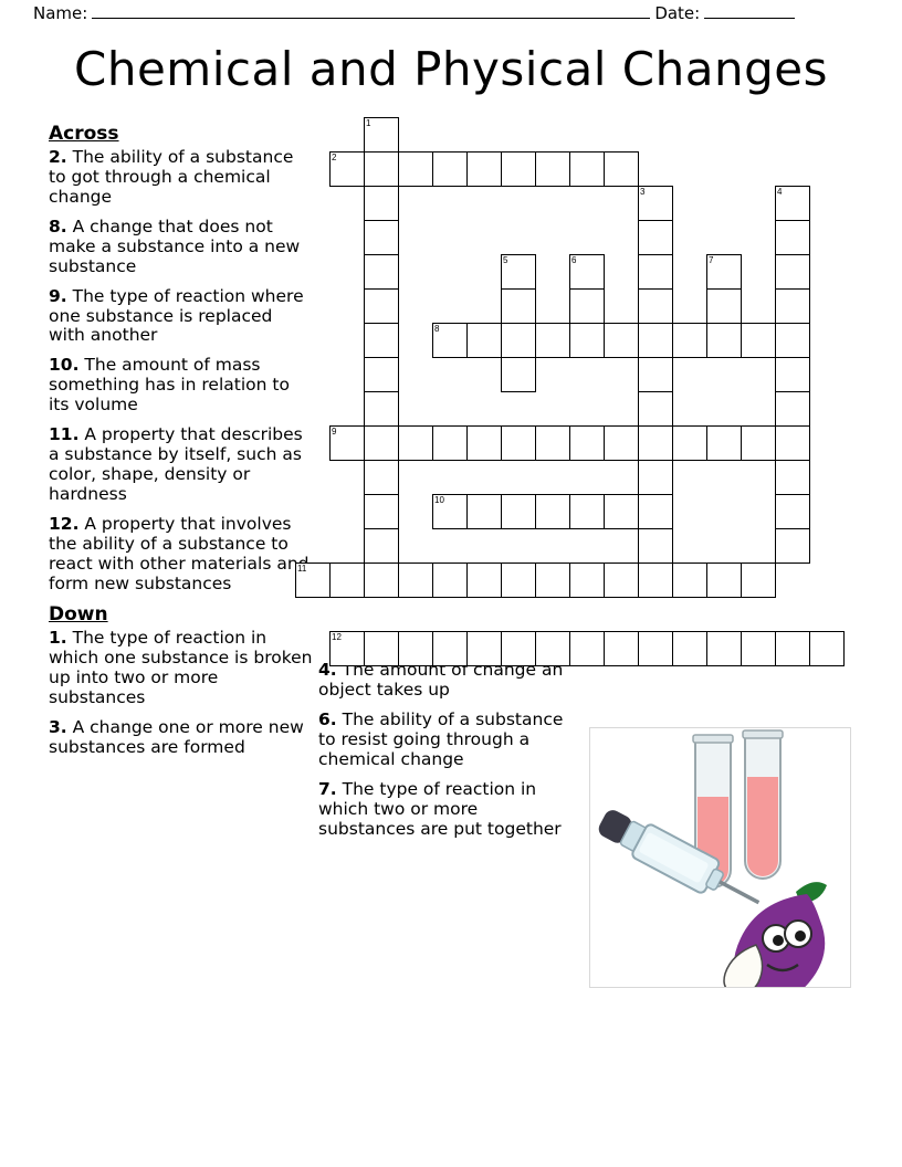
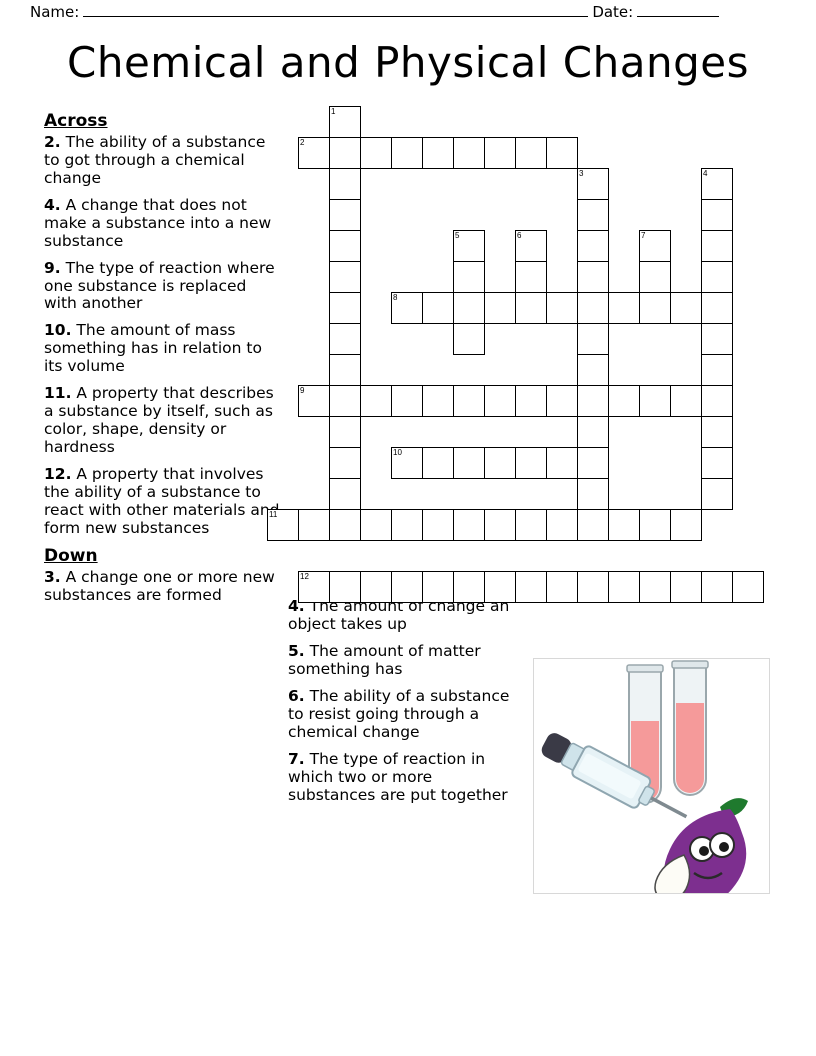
  Name:
  Date:
  Chemical and Physical Changes
  Across
  2. The ability of a substance to got through a chemical change
- 8. A change that does not make a substance into a new substance
+ 4. A change that does not make a substance into a new substance
  9. The type of reaction where one substance is replaced with another
  10. The amount of mass something has in relation to its volume
  11. A property that describes a substance by itself, such as color, shape, density or hardness
  12. A property that involves the ability of a substance to react with other materials an form new substances
  Down
- 1. The type of reaction in which one substance is broken up into two or more substances
  3. A change one or more new substances are formed
  4. The amount of change an object takes up
+ 5. The amount of matter something has
  6. The ability of a substance to resist going through a chemical change
  7. The type of reaction in which two or more substances are put together
  1
  2
  3
  4
  5
  6
  7
  8
  9
  10
  11
  12
